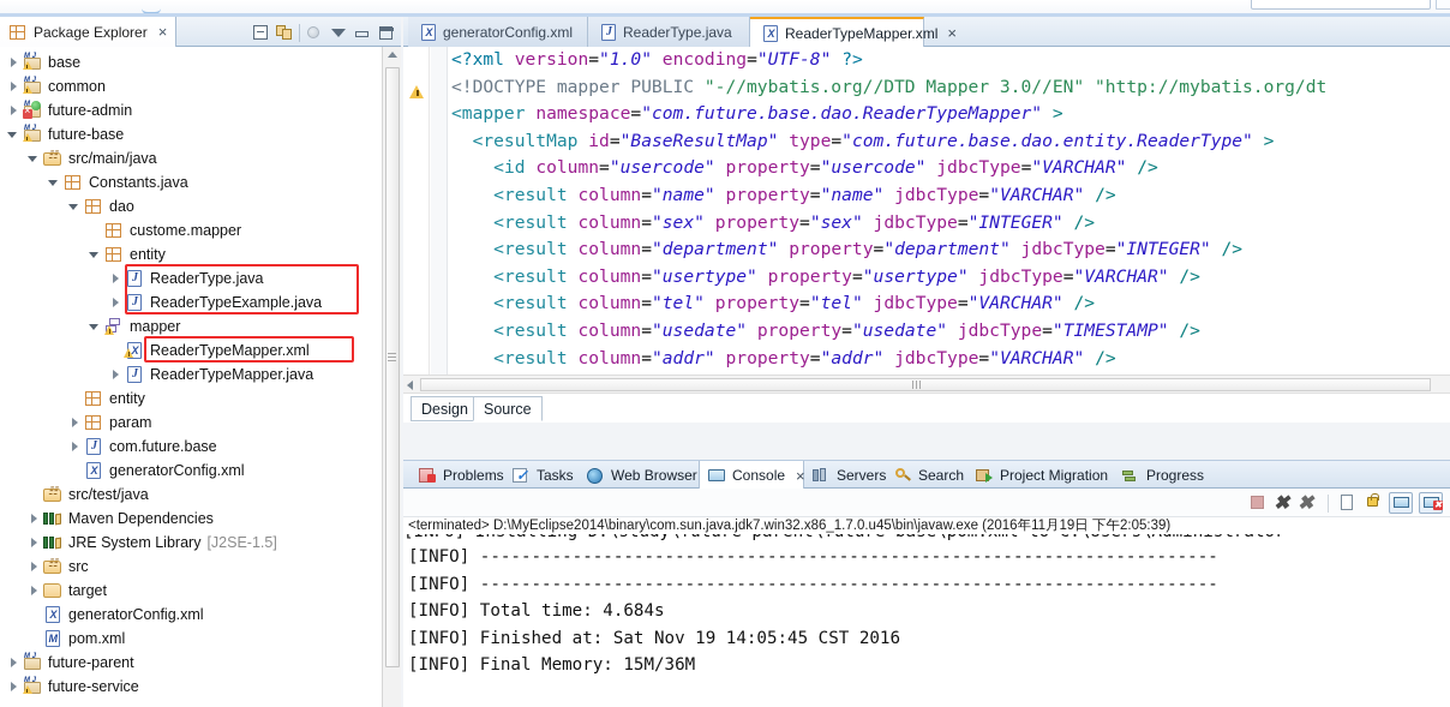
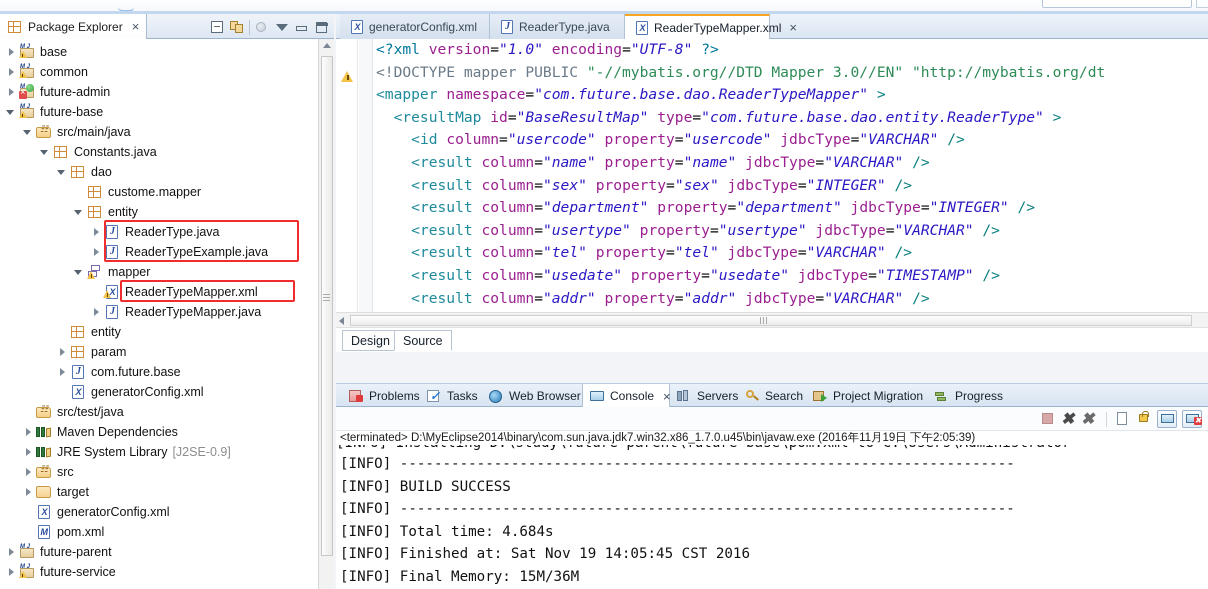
  Package Explorer
  ×
  base
  common
  future-admin
  future-base
  ☷
  src/main/java
  Constants.java
  dao
  custome.mapper
  entity
  ReaderType.java
  ReaderTypeExample.java
  mapper
  ReaderTypeMapper.xml
  ReaderTypeMapper.java
  entity
  param
  com.future.base
  generatorConfig.xml
  ☷
  src/test/java
  Maven Dependencies
  JRE System Library
- [J2SE-1.5]
+ [J2SE-0.9]
  ☷
  src
  target
  generatorConfig.xml
  pom.xml
  future-parent
  future-service
  generatorConfig.xml
  ReaderType.java
  ReaderTypeMapper.xml
  ×
  <?xml version="1.0" encoding="UTF-8" ?>
  <!DOCTYPE mapper PUBLIC "-//mybatis.org//DTD Mapper 3.0//EN" "http://mybatis.org/dt
  <mapper namespace="com.future.base.dao.ReaderTypeMapper" >
  <resultMap id="BaseResultMap" type="com.future.base.dao.entity.ReaderType" >
  <id column="usercode" property="usercode" jdbcType="VARCHAR" />
  <result column="name" property="name" jdbcType="VARCHAR" />
  <result column="sex" property="sex" jdbcType="INTEGER" />
  <result column="department" property="department" jdbcType="INTEGER" />
  <result column="usertype" property="usertype" jdbcType="VARCHAR" />
  <result column="tel" property="tel" jdbcType="VARCHAR" />
  <result column="usedate" property="usedate" jdbcType="TIMESTAMP" />
  <result column="addr" property="addr" jdbcType="VARCHAR" />
  Design
  Source
  Problems
  ✓
  Tasks
  Web Browser
  Console
  ×
  Servers
  Search
  Project Migration
  Progress
  ✖
  ✖
  ✖
  <terminated> D:\MyEclipse2014\binary\com.sun.java.jdk7.win32.x86_1.7.0.u45\bin\javaw.exe (2016年11月19日 下午2:05:39)
  [INFO] ------------------------------------------------------------------------
+ [INFO] BUILD SUCCESS
  [INFO] ------------------------------------------------------------------------
  [INFO] Total time: 4.684s
  [INFO] Finished at: Sat Nov 19 14:05:45 CST 2016
  [INFO] Final Memory: 15M/36M
